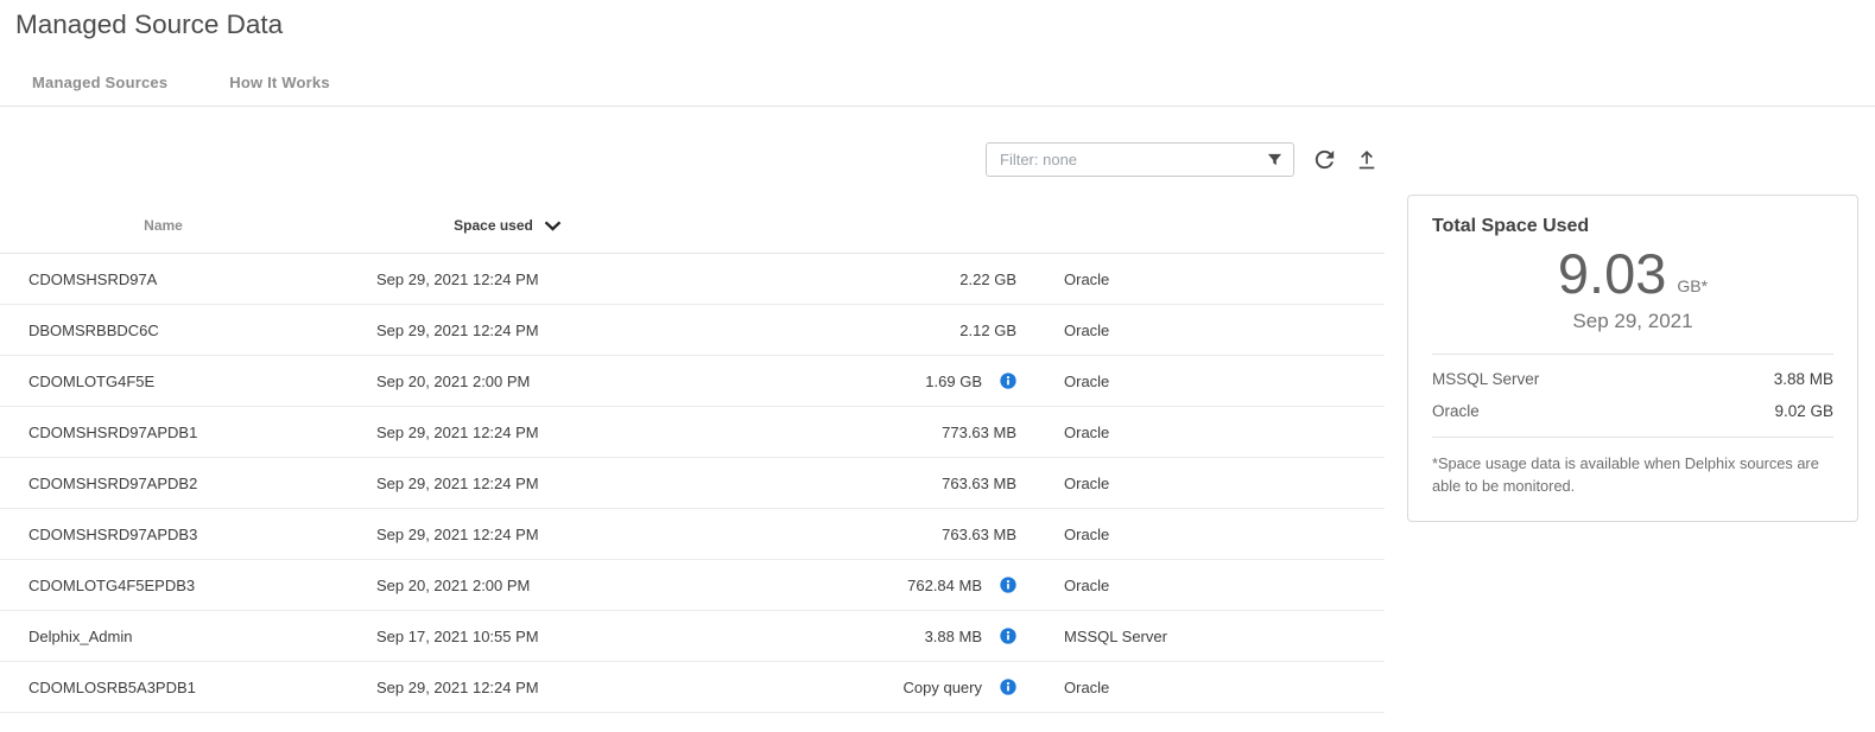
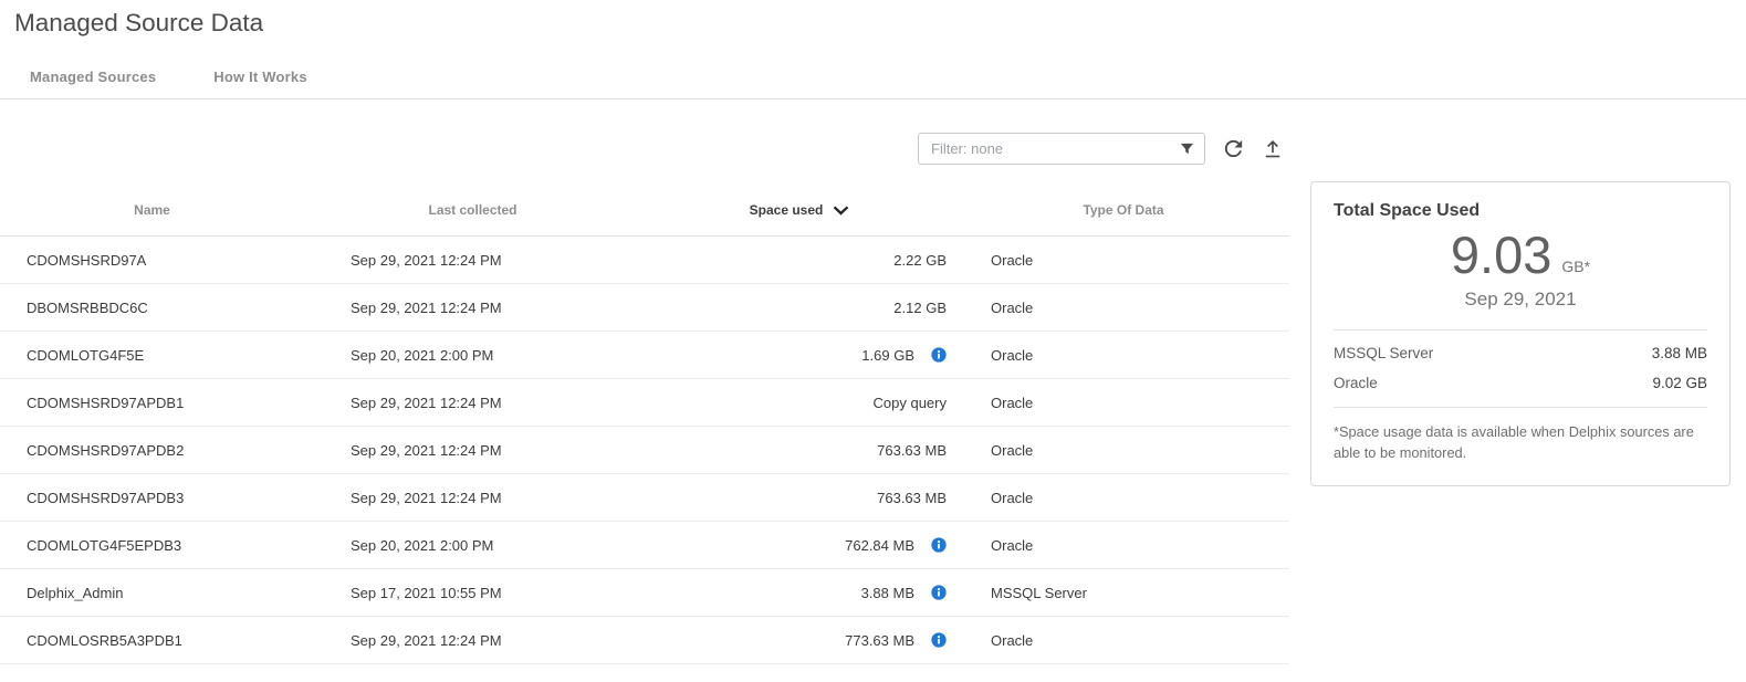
  Managed Source Data
  Managed Sources
  How It Works
  Filter: none
  Name
+ Last collected
  Space used
+ Type Of Data
  CDOMSHSRD97A
  Sep 29, 2021 12:24 PM
  2.22 GB
  Oracle
  DBOMSRBBDC6C
  Sep 29, 2021 12:24 PM
  2.12 GB
  Oracle
  CDOMLOTG4F5E
  Sep 20, 2021 2:00 PM
  1.69 GB
  Oracle
  CDOMSHSRD97APDB1
  Sep 29, 2021 12:24 PM
- 773.63 MB
+ Copy query
  Oracle
  CDOMSHSRD97APDB2
  Sep 29, 2021 12:24 PM
  763.63 MB
  Oracle
  CDOMSHSRD97APDB3
  Sep 29, 2021 12:24 PM
  763.63 MB
  Oracle
  CDOMLOTG4F5EPDB3
  Sep 20, 2021 2:00 PM
  762.84 MB
  Oracle
  Delphix_Admin
  Sep 17, 2021 10:55 PM
  3.88 MB
  MSSQL Server
  CDOMLOSRB5A3PDB1
  Sep 29, 2021 12:24 PM
- Copy query
+ 773.63 MB
  Oracle
  Total Space Used
  9.03
  GB*
  Sep 29, 2021
  MSSQL Server
  3.88 MB
  Oracle
  9.02 GB
  *Space usage data is available when Delphix sources are able to be monitored.
